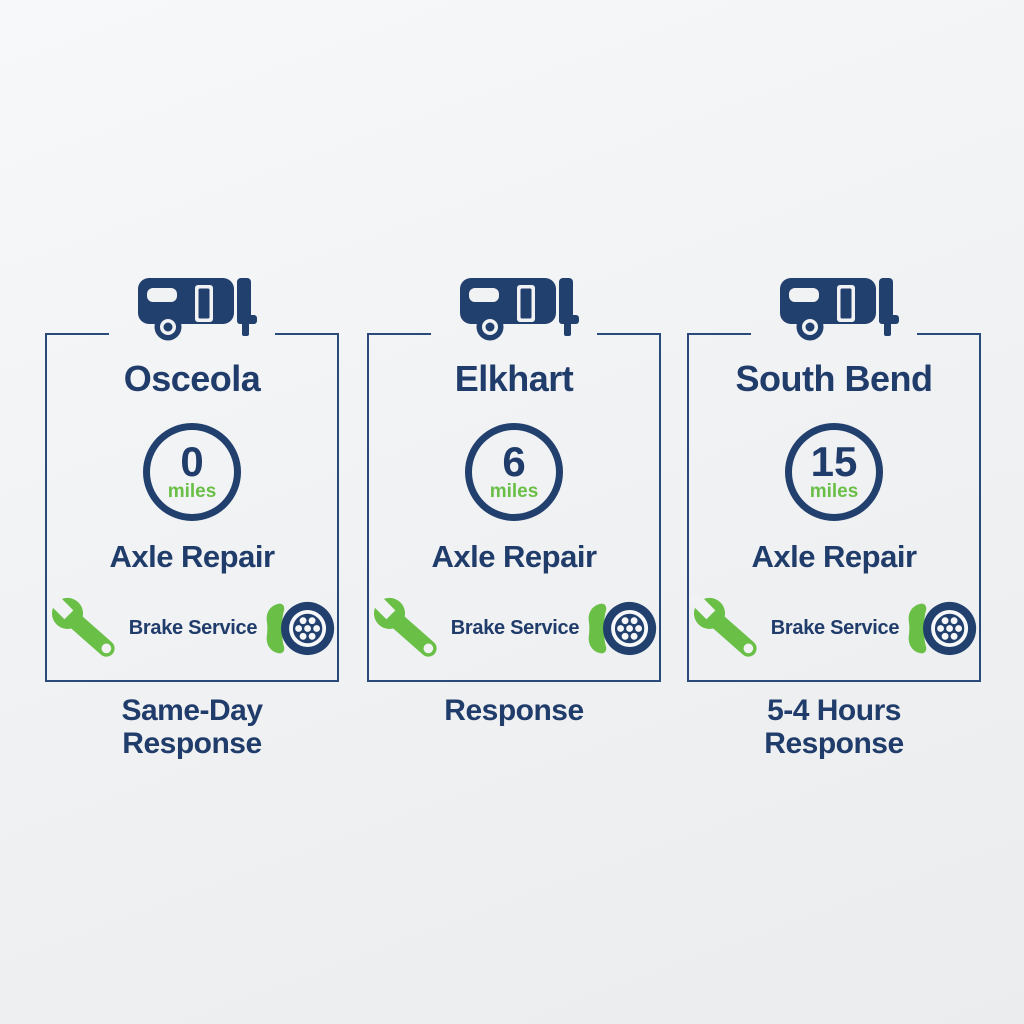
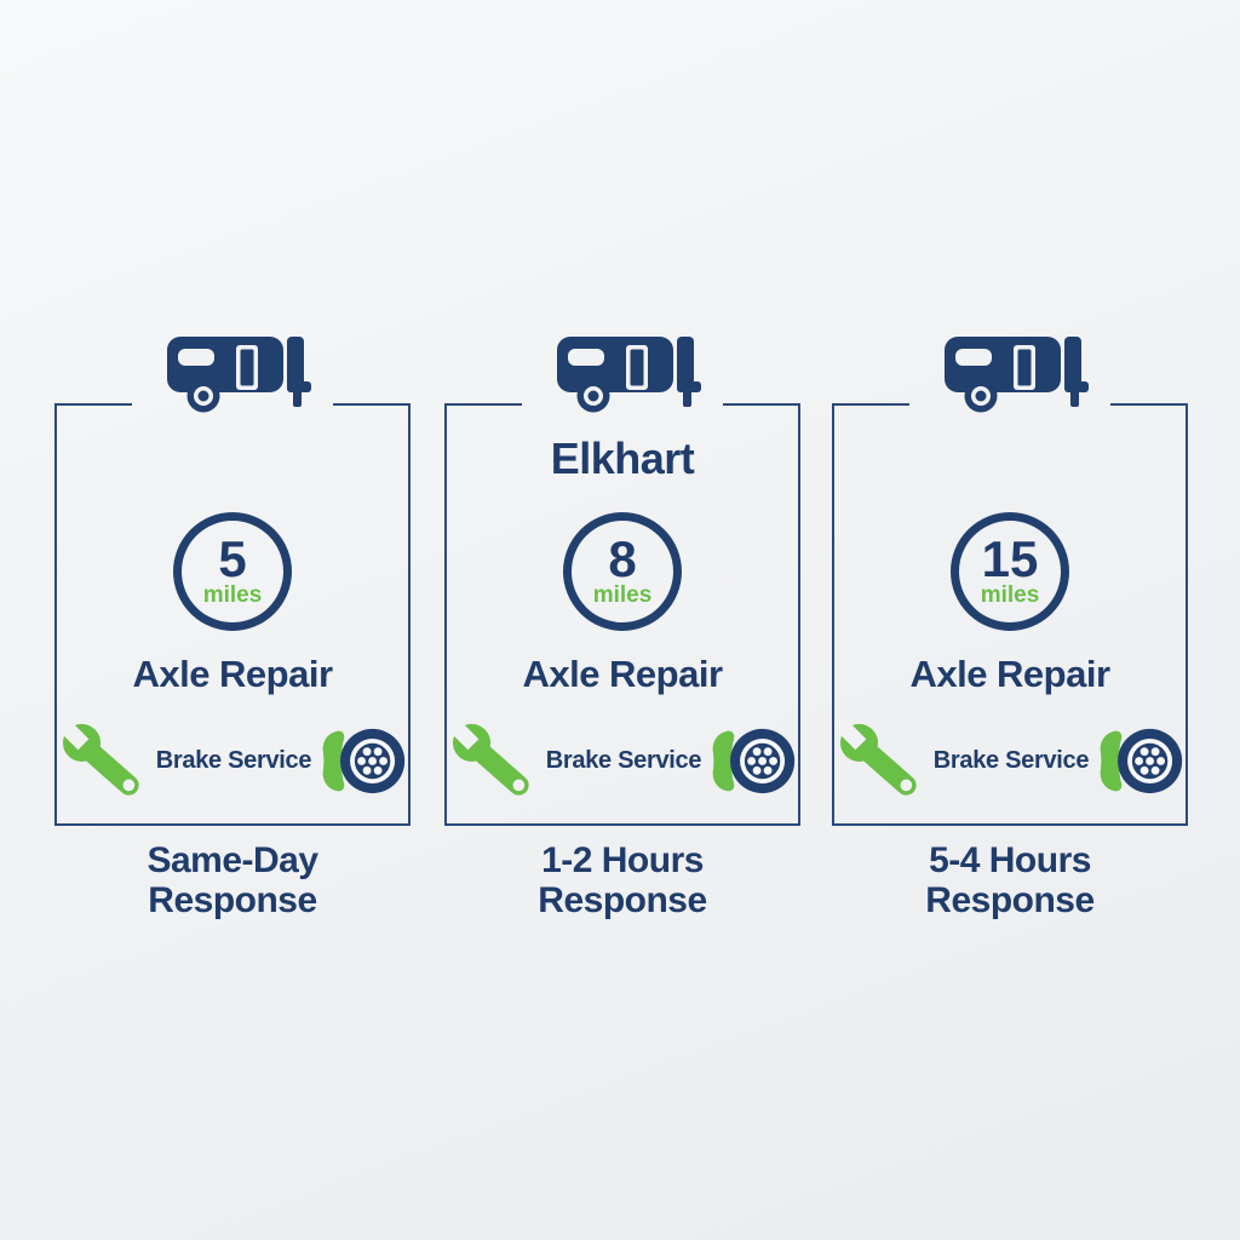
- Osceola
- 0
+ 5
  miles
  Axle Repair
  Brake Service
  Same-Day
  Response
  Elkhart
- 6
+ 8
  miles
  Axle Repair
  Brake Service
+ 1-2 Hours
  Response
- South Bend
  15
  miles
  Axle Repair
  Brake Service
  5-4 Hours
  Response
